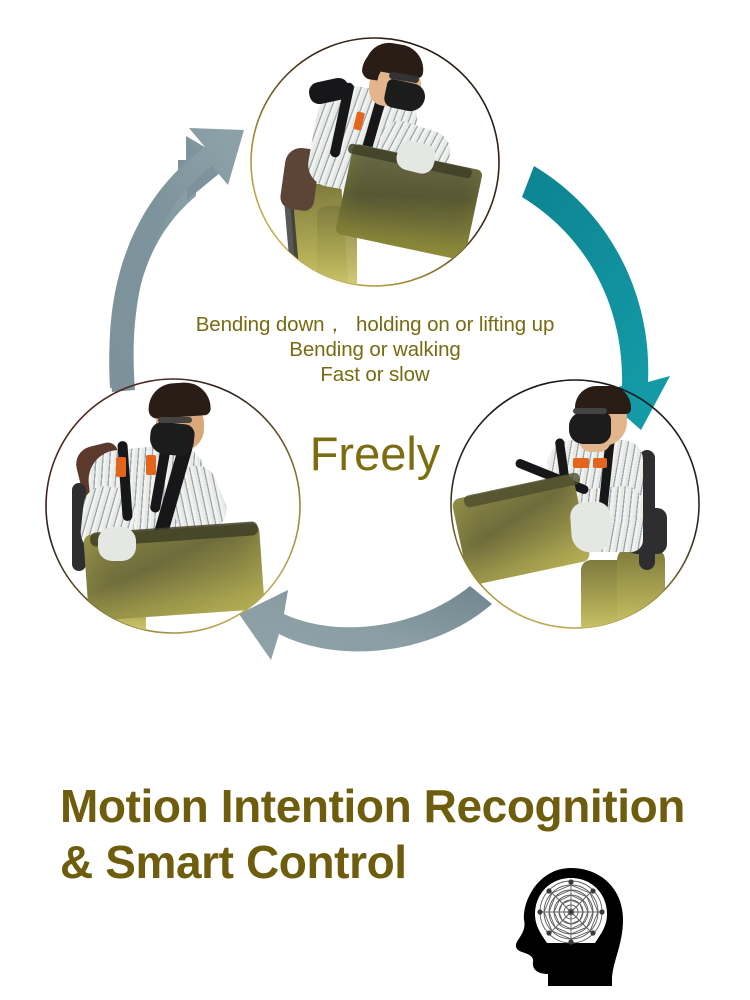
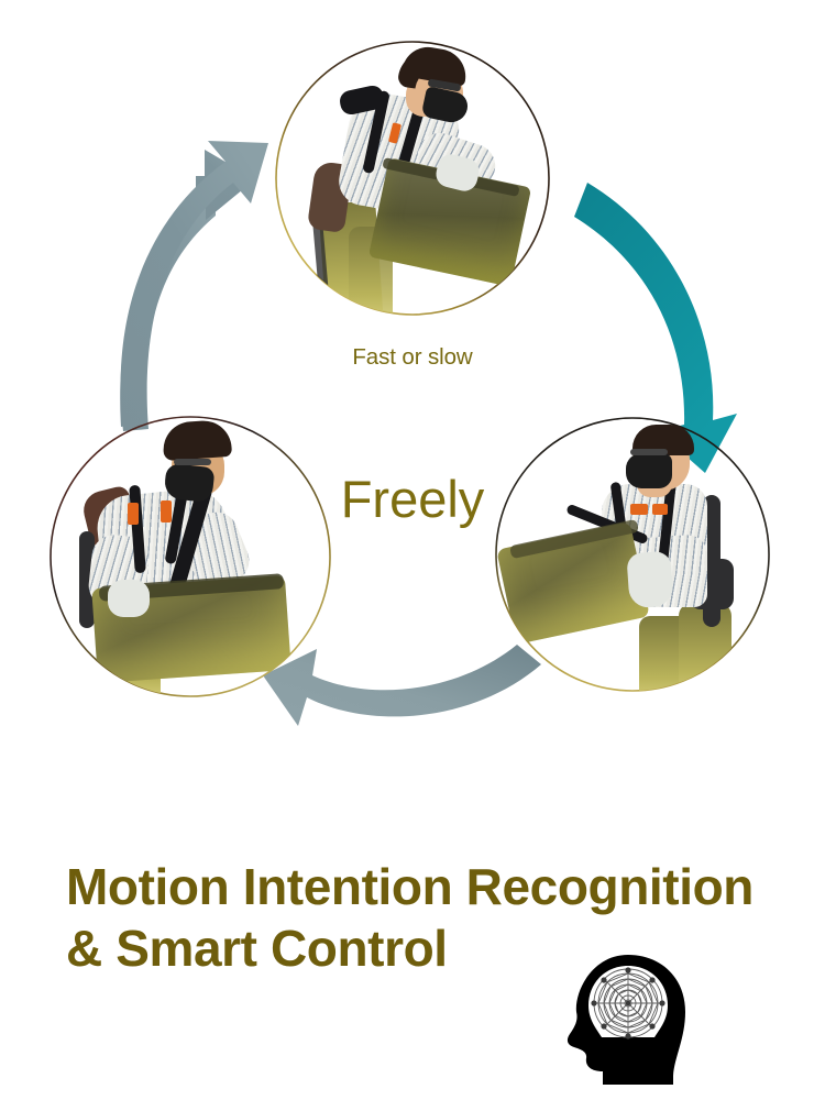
- Bending down， holding on or lifting up
- Bending or walking
  Fast or slow
  Freely
  Motion Intention Recognition
  & Smart Control
